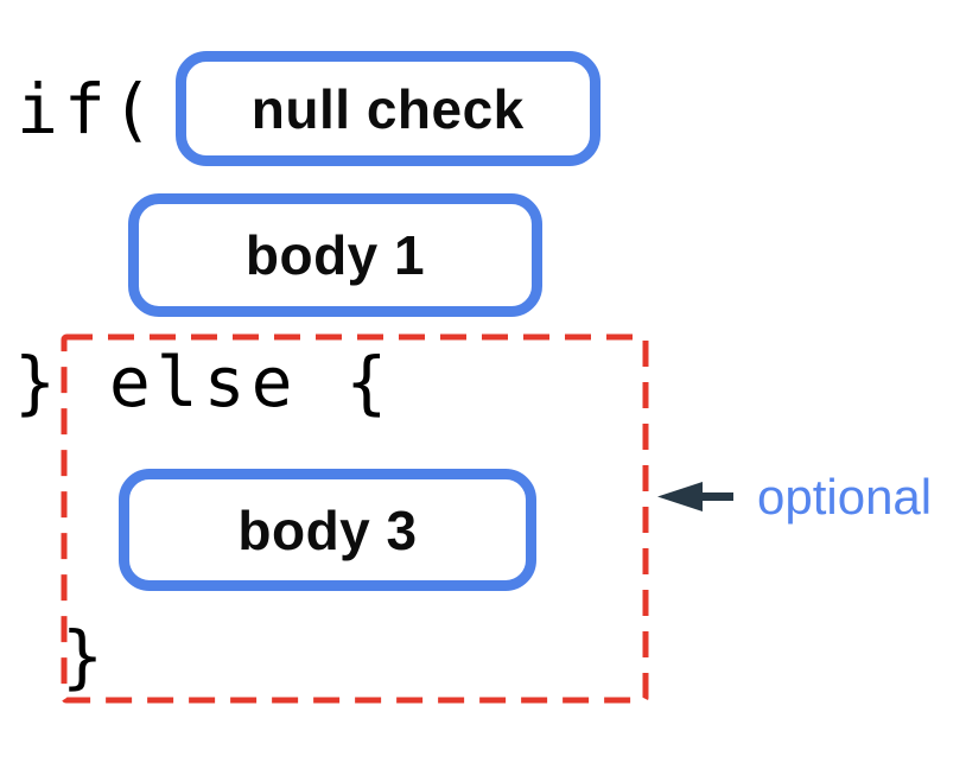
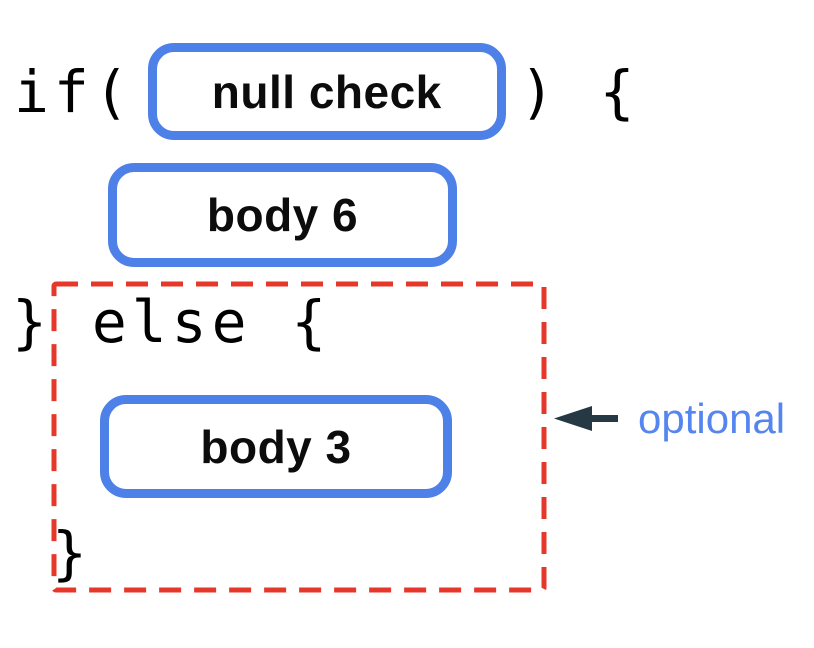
  if(
  null check
+ ) {
- body 1
+ body 6
  } else {
  body 3
  }
  optional
